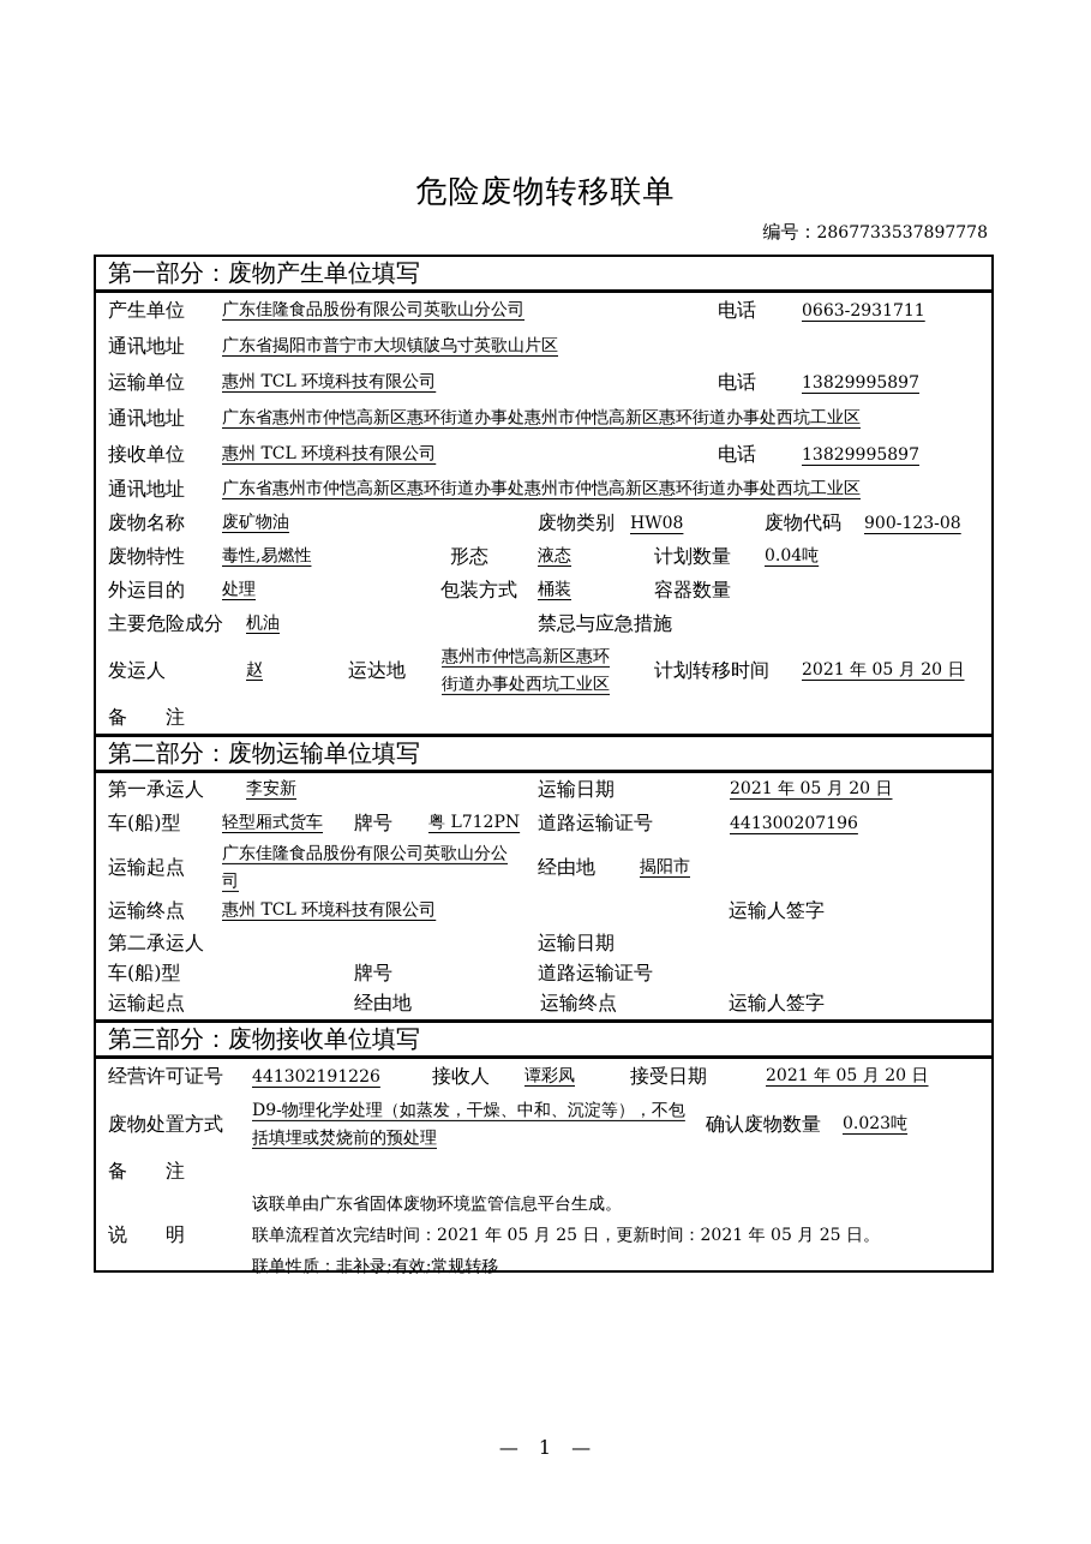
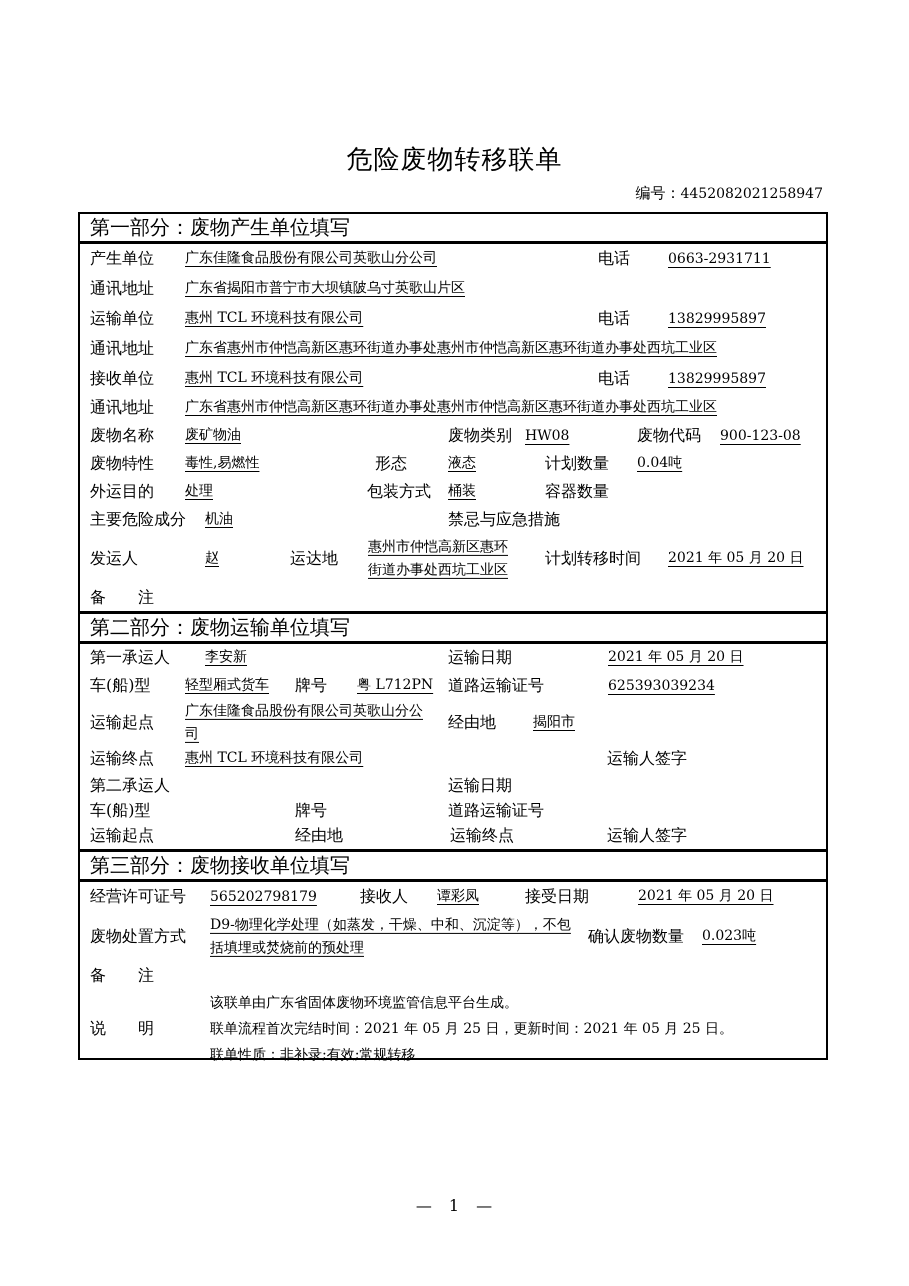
  危险废物转移联单
- 编号：2867733537897778
+ 编号：4452082021258947
  第一部分：废物产生单位填写
  产生单位
  广东佳隆食品股份有限公司英歌山分公司
  电话
  0663-2931711
  通讯地址
  广东省揭阳市普宁市大坝镇陂乌寸英歌山片区
  运输单位
  惠州 TCL 环境科技有限公司
  电话
  13829995897
  通讯地址
  广东省惠州市仲恺高新区惠环街道办事处惠州市仲恺高新区惠环街道办事处西坑工业区
  接收单位
  惠州 TCL 环境科技有限公司
  电话
  13829995897
  通讯地址
  广东省惠州市仲恺高新区惠环街道办事处惠州市仲恺高新区惠环街道办事处西坑工业区
  废物名称
  废矿物油
  废物类别
  HW08
  废物代码
  900-123-08
  废物特性
  毒性,易燃性
  形态
  液态
  计划数量
  0.04吨
  外运目的
  处理
  包装方式
  桶装
  容器数量
  主要危险成分
  机油
  禁忌与应急措施
  发运人
  赵
  运达地
  惠州市仲恺高新区惠环街道办事处西坑工业区
  计划转移时间
  2021 年 05 月 20 日
  备 注
  第二部分：废物运输单位填写
  第一承运人
  李安新
  运输日期
  2021 年 05 月 20 日
  车(船)型
  轻型厢式货车
  牌号
  粤 L712PN
  道路运输证号
- 441300207196
+ 625393039234
  运输起点
  广东佳隆食品股份有限公司英歌山分公司
  经由地
  揭阳市
  运输终点
  惠州 TCL 环境科技有限公司
  运输人签字
  第二承运人
  运输日期
  车(船)型
  牌号
  道路运输证号
  运输起点
  经由地
  运输终点
  运输人签字
  第三部分：废物接收单位填写
  经营许可证号
- 441302191226
+ 565202798179
  接收人
  谭彩凤
  接受日期
  2021 年 05 月 20 日
  废物处置方式
  D9-物理化学处理（如蒸发，干燥、中和、沉淀等），不包括填埋或焚烧前的预处理
  确认废物数量
  0.023吨
  备 注
  说 明
  该联单由广东省固体废物环境监管信息平台生成。
  联单流程首次完结时间：2021 年 05 月 25 日，更新时间：2021 年 05 月 25 日。
  联单性质：非补录;有效;常规转移
  — 1 —
